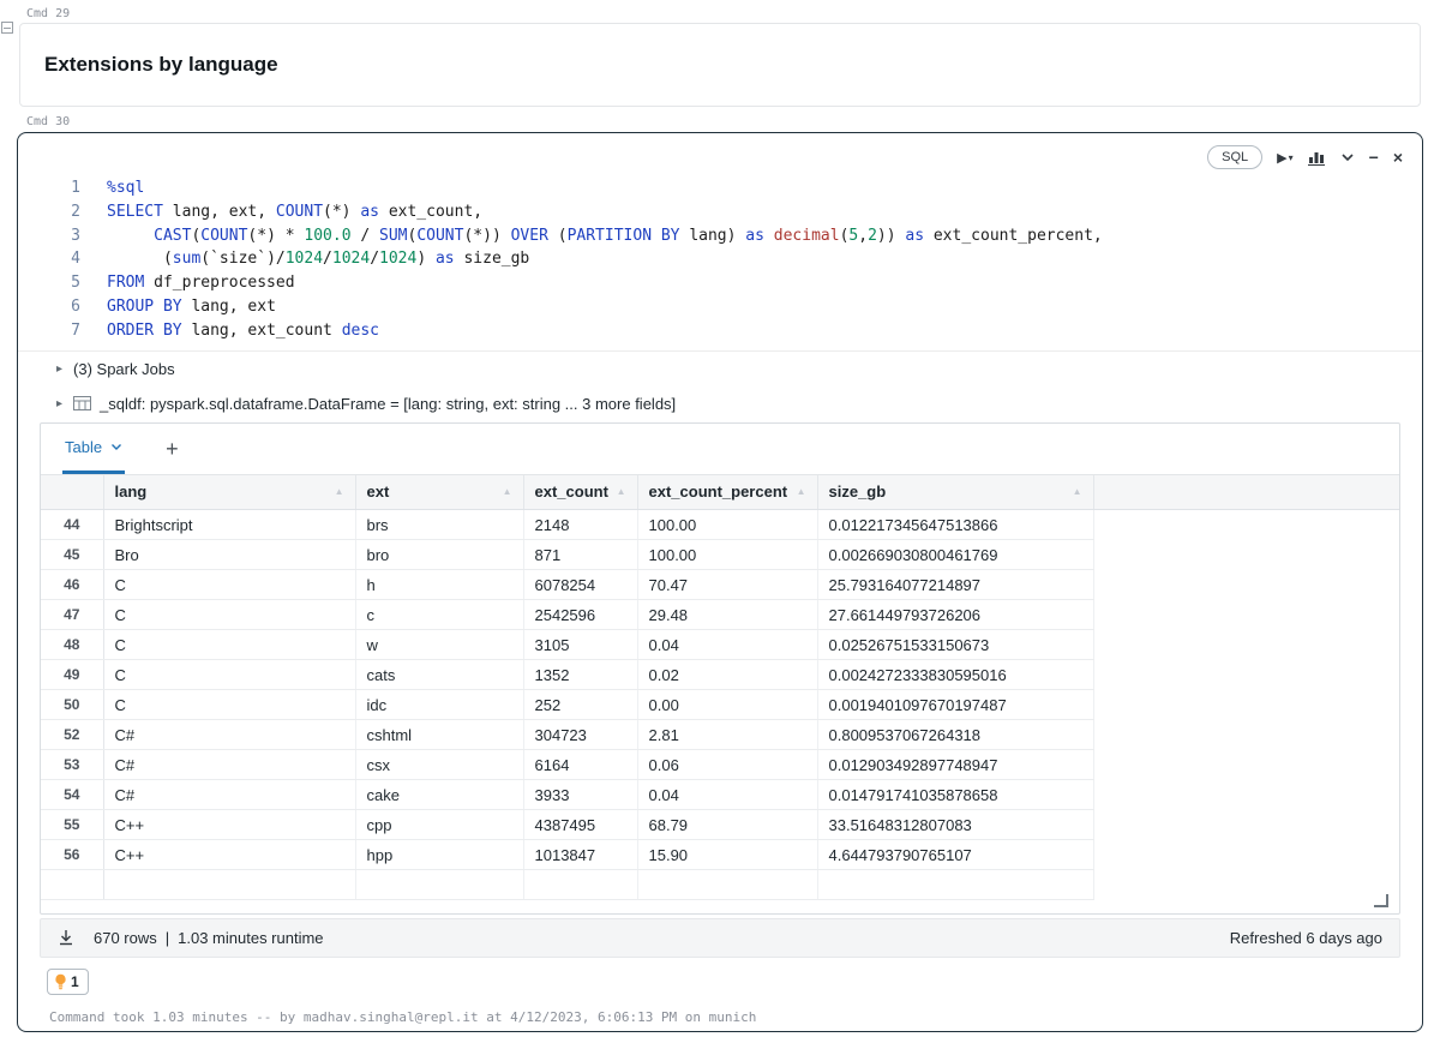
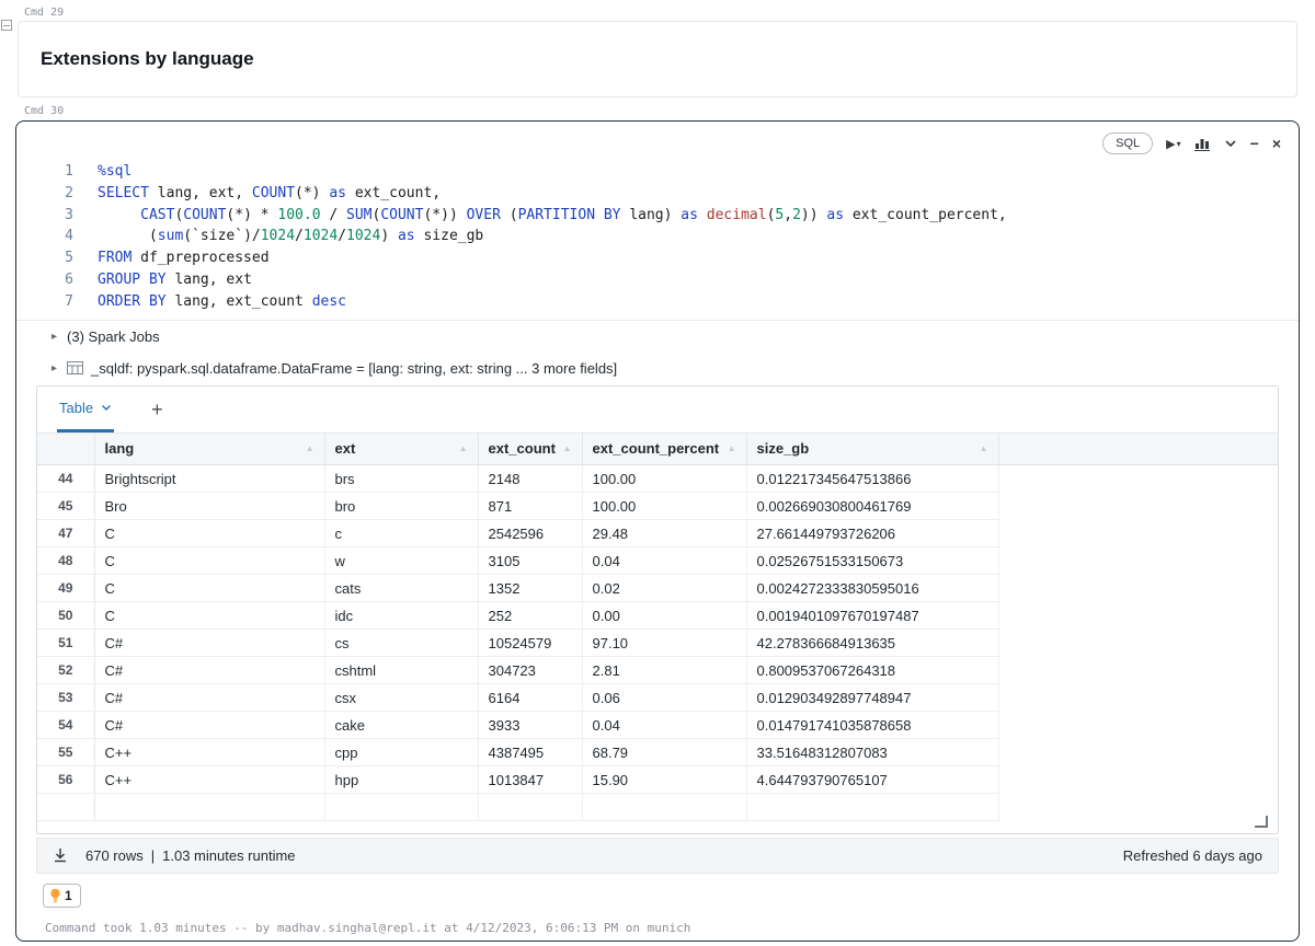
  Cmd 29
  Extensions by language
  Cmd 30
  SQL
  ▶
  ▾
  −
  ×
  1
  %sql
  2
  SELECT lang, ext, COUNT(*) as ext_count,
  3
  CAST(COUNT(*) * 100.0 / SUM(COUNT(*)) OVER (PARTITION BY lang) as decimal(5,2)) as ext_count_percent,
  4
  (sum(`size`)/1024/1024/1024) as size_gb
  5
  FROM df_preprocessed
  6
  GROUP BY lang, ext
  7
  ORDER BY lang, ext_count desc
  ▸
  (3) Spark Jobs
  ▸
  _sqldf: pyspark.sql.dataframe.DataFrame = [lang: string, ext: string ... 3 more fields]
  Table
  +
  	lang ▲	ext ▲	ext_count ▲	ext_count_percent ▲	size_gb ▲
  44	Brightscript	brs	2148	100.00	0.012217345647513866
  45	Bro	bro	871	100.00	0.002669030800461769
- 46	C	h	6078254	70.47	25.793164077214897
  47	C	c	2542596	29.48	27.661449793726206
  48	C	w	3105	0.04	0.02526751533150673
  49	C	cats	1352	0.02	0.0024272333830595016
  50	C	idc	252	0.00	0.0019401097670197487
+ 51	C#	cs	10524579	97.10	42.278366684913635
  52	C#	cshtml	304723	2.81	0.8009537067264318
  53	C#	csx	6164	0.06	0.012903492897748947
  54	C#	cake	3933	0.04	0.014791741035878658
  55	C++	cpp	4387495	68.79	33.51648312807083
  56	C++	hpp	1013847	15.90	4.644793790765107
  670 rows
  |
  1.03 minutes runtime
  Refreshed 6 days ago
  1
  Command took 1.03 minutes -- by madhav.singhal@repl.it at 4/12/2023, 6:06:13 PM on munich
